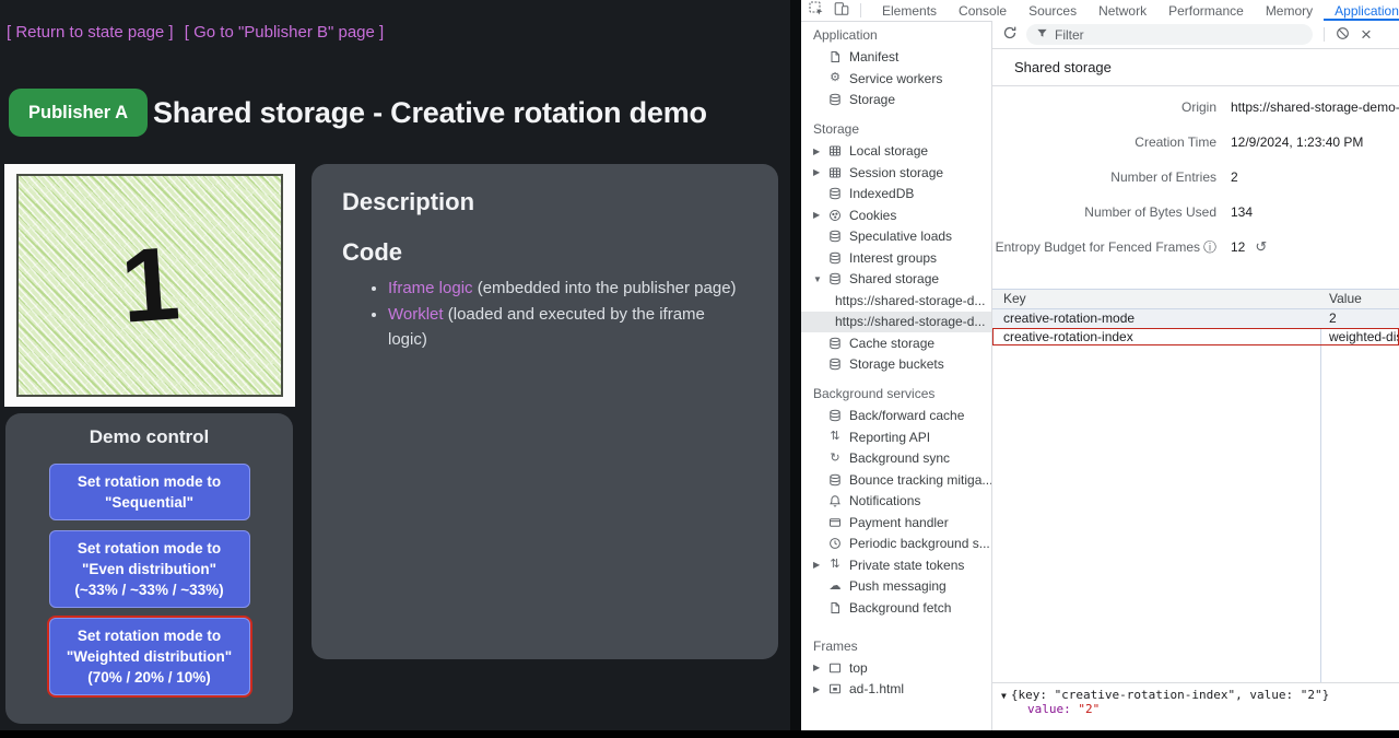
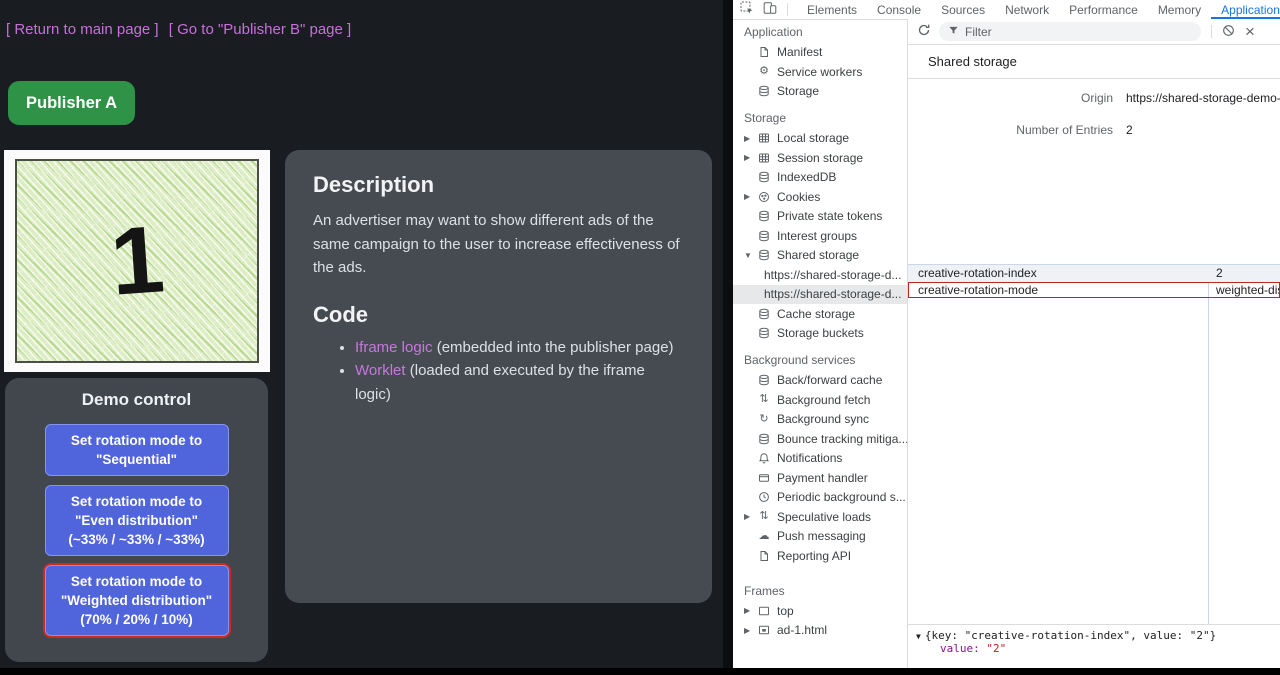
- [ Return to state page ] [ Go to "Publisher B" page ]
+ [ Return to main page ] [ Go to "Publisher B" page ]
  Publisher A
- Shared storage - Creative rotation demo
  Demo control
  Set rotation mode to
  "Sequential"
  Set rotation mode to
  "Even distribution"
  (~33% / ~33% / ~33%)
  Set rotation mode to
  "Weighted distribution"
  (70% / 20% / 10%)
  Description
+ An advertiser may want to show different ads of the same campaign to the user to increase effectiveness of the ads.
  Code
  Iframe logic (embedded into the publisher page)
  Worklet (loaded and executed by the iframe logic)
  Elements
  Console
  Sources
  Network
  Performance
  Memory
  Application
  Application
  Manifest
  ⚙
  Service workers
  Storage
  Storage
  ▶
  Local storage
  ▶
  Session storage
  IndexedDB
  ▶
  Cookies
- Speculative loads
+ Private state tokens
  Interest groups
  ▼
  Shared storage
  https://shared-storage-d...
  https://shared-storage-d...
  Cache storage
  Storage buckets
  Background services
  Back/forward cache
  ⇅
- Reporting API
+ Background fetch
  ↻
  Background sync
  Bounce tracking mitiga...
  Notifications
  Payment handler
  Periodic background s...
  ▶
  ⇅
- Private state tokens
+ Speculative loads
  ☁
  Push messaging
- Background fetch
+ Reporting API
  Frames
  ▶
  top
  ▶
  ad-1.html
  Filter
  ×
  Shared storage
  Origin
  https://shared-storage-demo-
- Creation Time
- 12/9/2024, 1:23:40 PM
  Number of Entries
  2
- Number of Bytes Used
- 134
- Entropy Budget for Fenced Frames ⓘ
- 12
- ↺
- Key
- Value
- creative-rotation-mode
+ creative-rotation-index
  2
- creative-rotation-index
+ creative-rotation-mode
  ▼ {key: "creative-rotation-index", value: "2"}
  value: "2"
